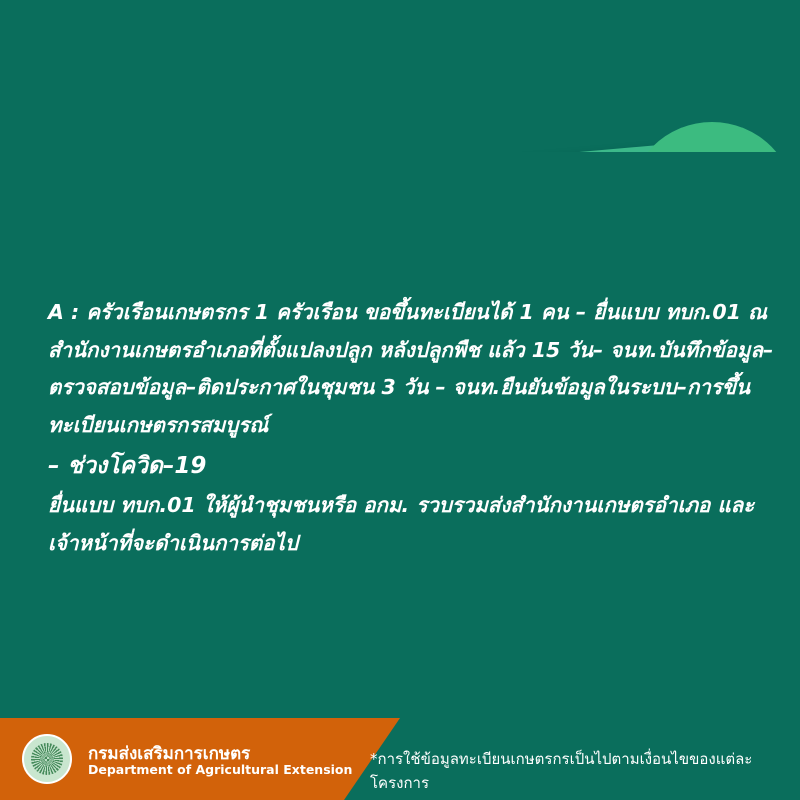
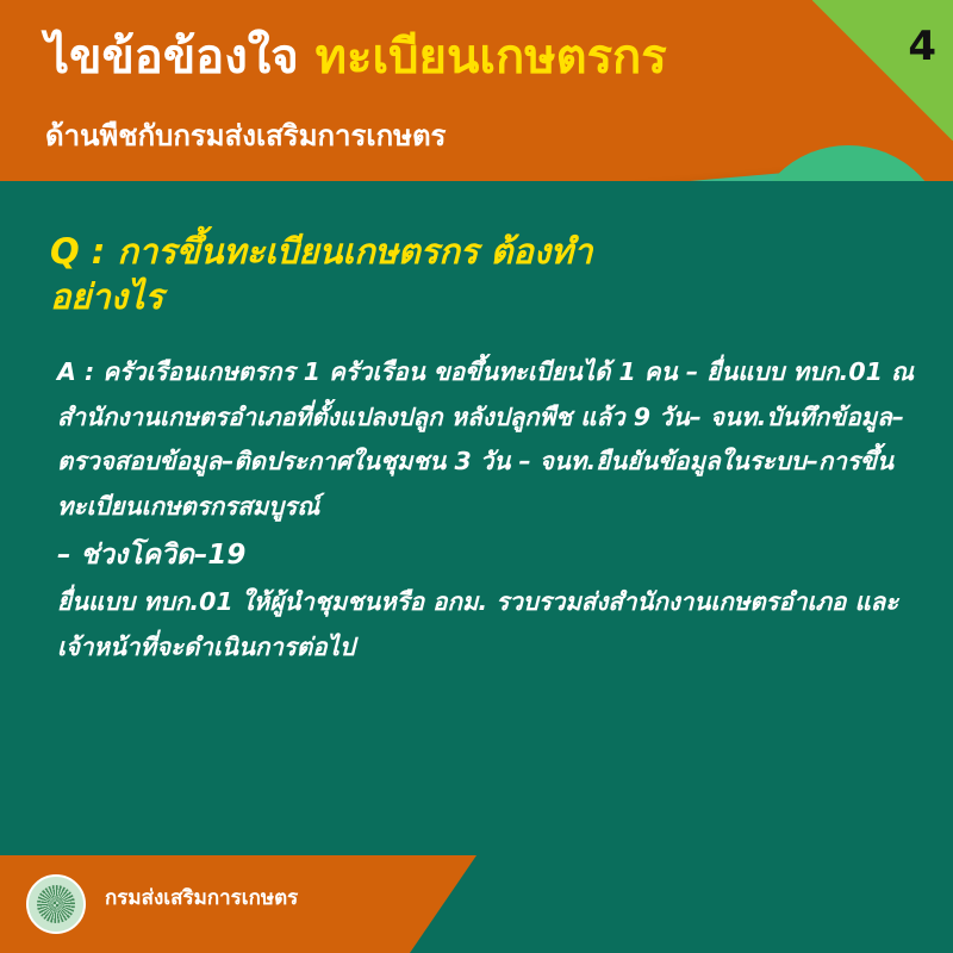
+ ไขข้อข้องใจ ทะเบียนเกษตรกร
+ ด้านพืชกับกรมส่งเสริมการเกษตร
+ 4
+ Q : การขึ้นทะเบียนเกษตรกร ต้องทำอย่างไร
- A : ครัวเรือนเกษตรกร 1 ครัวเรือน ขอขึ้นทะเบียนได้ 1 คน – ยื่นแบบ ทบก.01 ณ สำนักงานเกษตรอำเภอที่ตั้งแปลงปลูก หลังปลูกพืช แล้ว 15 วัน– จนท.บันทึกข้อมูล–ตรวจสอบข้อมูล–ติดประกาศในชุมชน 3 วัน – จนท.ยืนยันข้อมูลในระบบ–การขึ้นทะเบียนเกษตรกรสมบูรณ์
+ A : ครัวเรือนเกษตรกร 1 ครัวเรือน ขอขึ้นทะเบียนได้ 1 คน – ยื่นแบบ ทบก.01 ณ สำนักงานเกษตรอำเภอที่ตั้งแปลงปลูก หลังปลูกพืช แล้ว 9 วัน– จนท.บันทึกข้อมูล–ตรวจสอบข้อมูล–ติดประกาศในชุมชน 3 วัน – จนท.ยืนยันข้อมูลในระบบ–การขึ้นทะเบียนเกษตรกรสมบูรณ์
  – ช่วงโควิด–19
  ยื่นแบบ ทบก.01 ให้ผู้นำชุมชนหรือ อกม. รวบรวมส่งสำนักงานเกษตรอำเภอ และเจ้าหน้าที่จะดำเนินการต่อไป
  กรมส่งเสริมการเกษตร
- Department of Agricultural Extension
- *การใช้ข้อมูลทะเบียนเกษตรกรเป็นไปตามเงื่อนไขของแต่ละโครงการ
